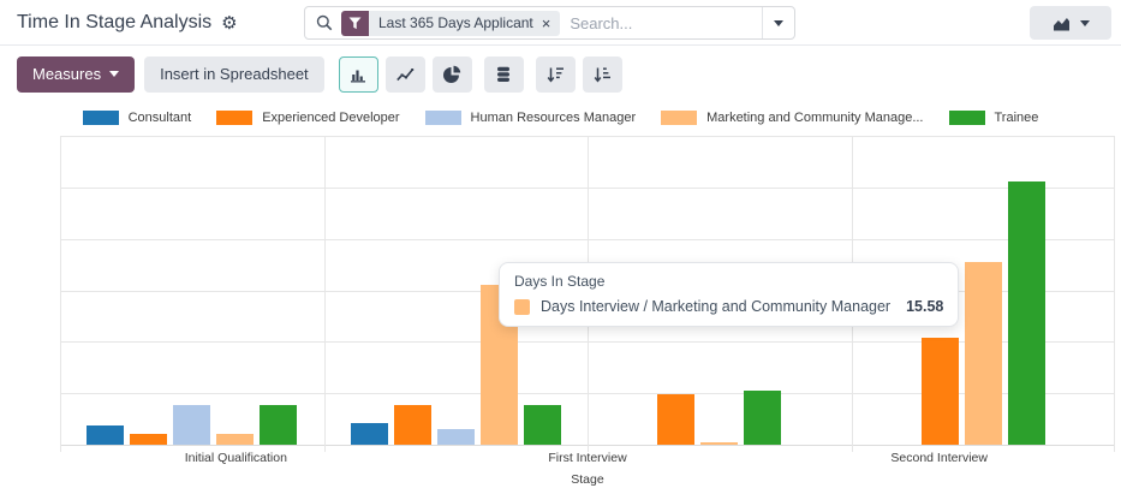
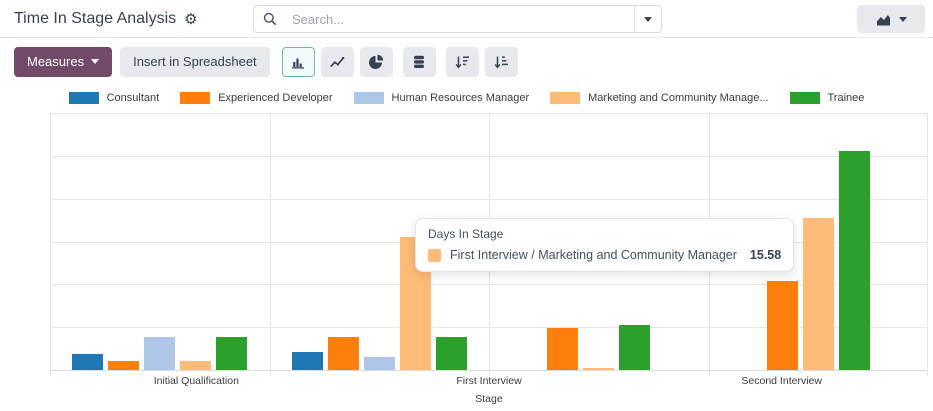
  Time In Stage Analysis
  ⚙
- Last 365 Days Applicant
- ×
  Search...
  Measures
  Insert in Spreadsheet
  Consultant
  Experienced Developer
  Human Resources Manager
  Marketing and Community Manage...
  Trainee
  Initial Qualification
  First Interview
  Second Interview
  Stage
  Days In Stage
- Days Interview / Marketing and Community Manager
+ First Interview / Marketing and Community Manager
  15.58
